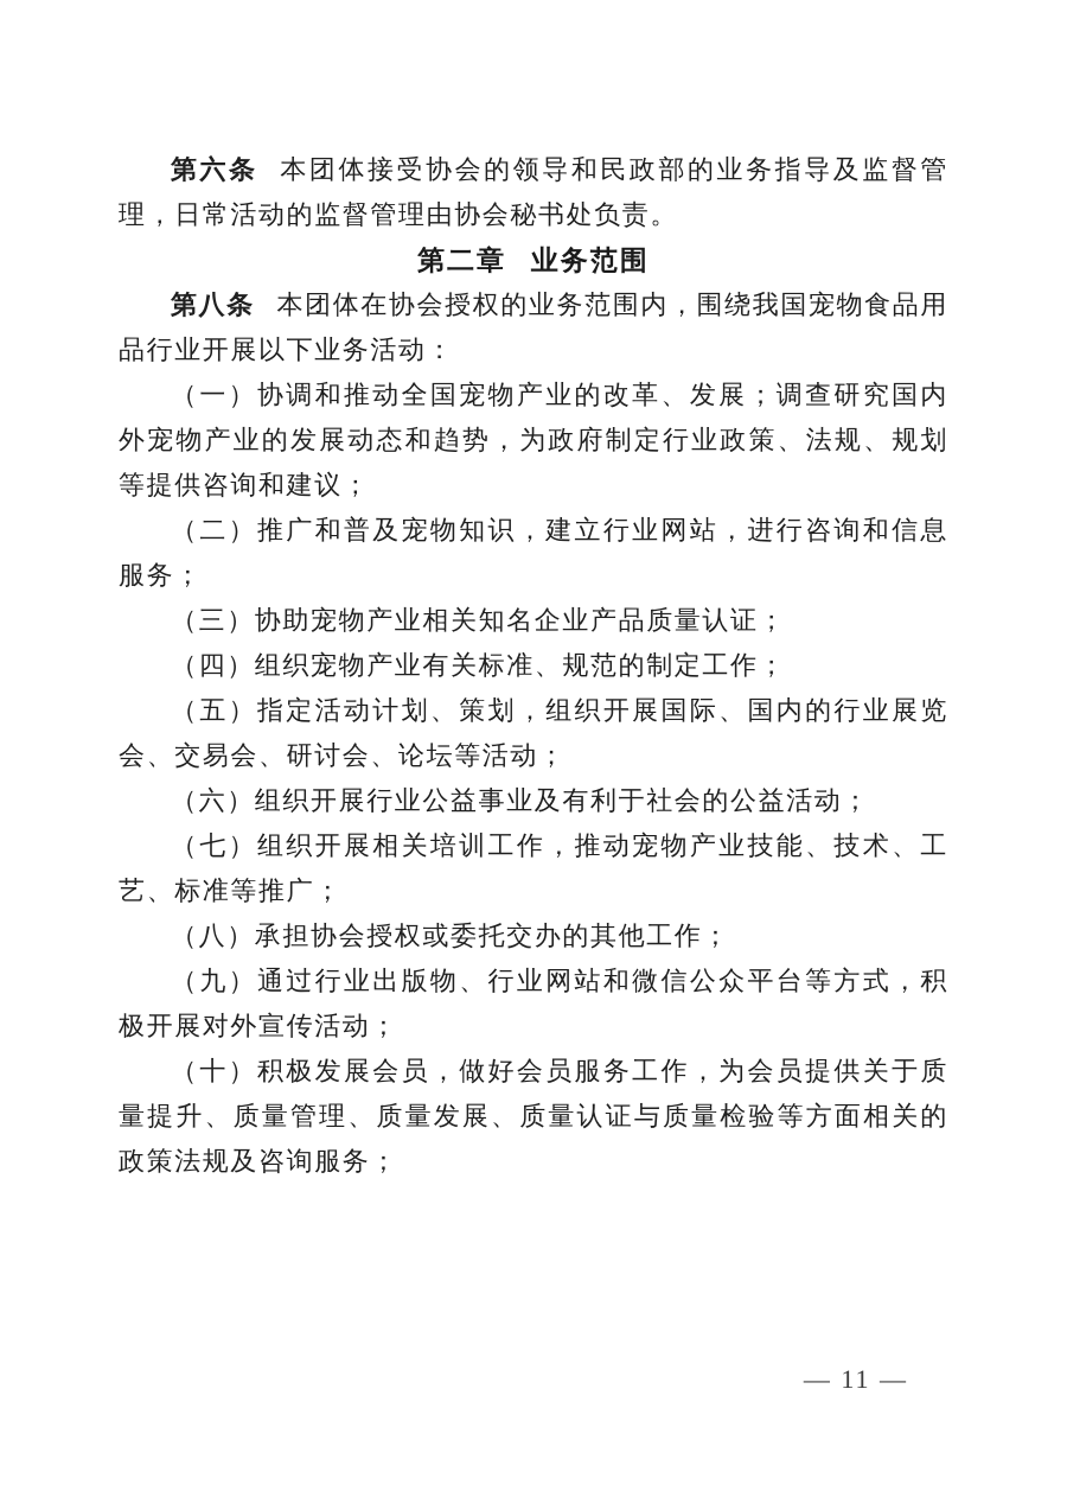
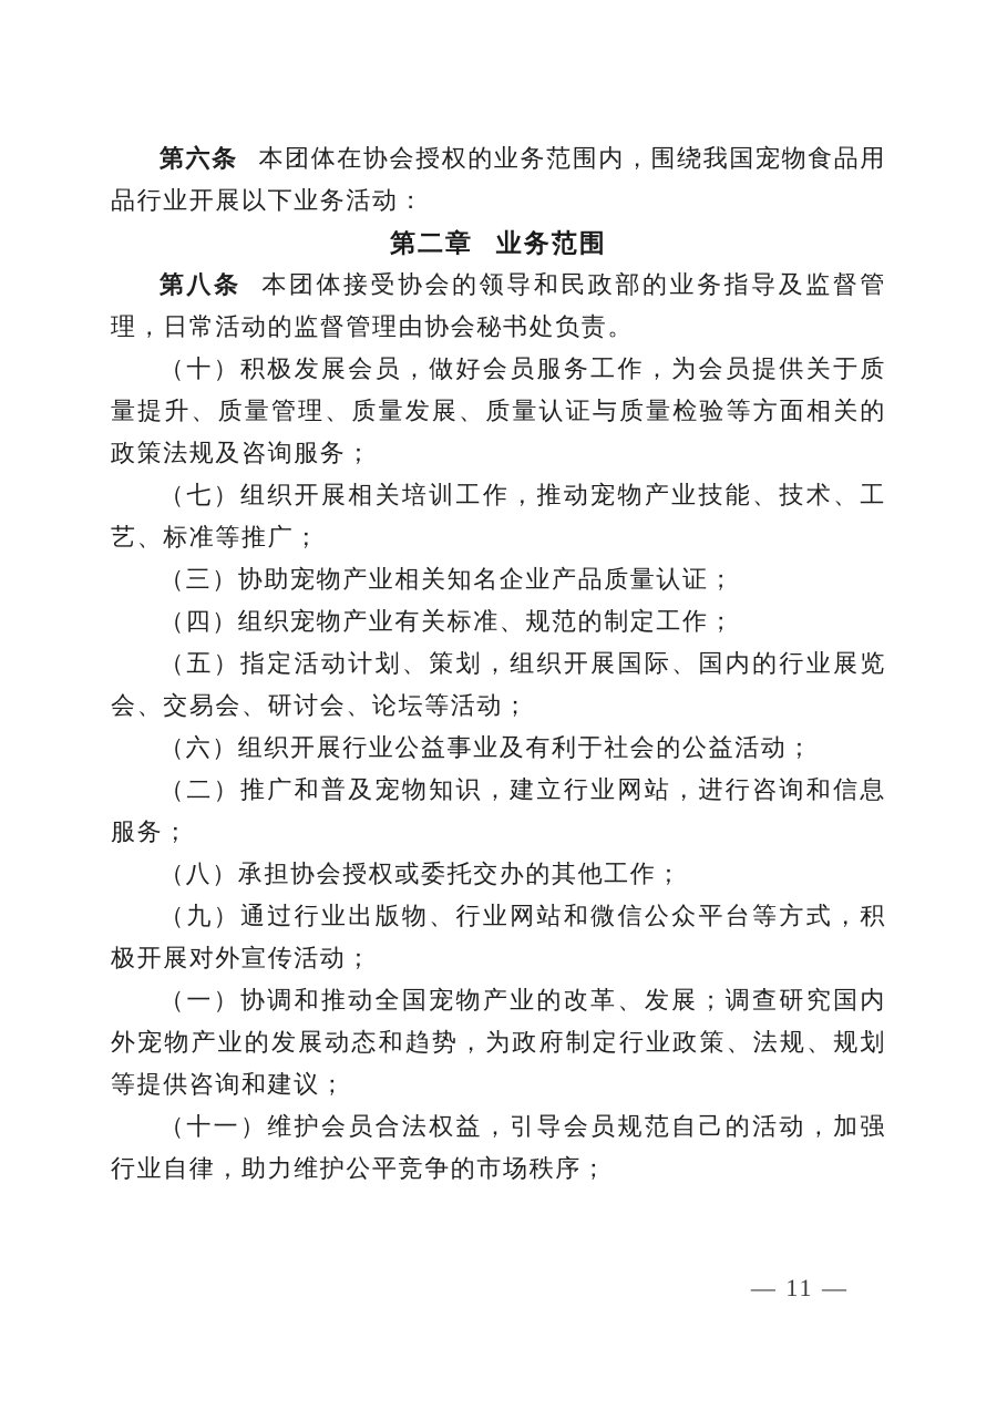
- 第六条 本团体接受协会的领导和民政部的业务指导及监督管理，日常活动的监督管理由协会秘书处负责。
+ 第六条 本团体在协会授权的业务范围内，围绕我国宠物食品用品行业开展以下业务活动：
  第二章 业务范围
- 第八条 本团体在协会授权的业务范围内，围绕我国宠物食品用品行业开展以下业务活动：
+ 第八条 本团体接受协会的领导和民政部的业务指导及监督管理，日常活动的监督管理由协会秘书处负责。
- （一）协调和推动全国宠物产业的改革、发展；调查研究国内外宠物产业的发展动态和趋势，为政府制定行业政策、法规、规划等提供咨询和建议；
+ （十）积极发展会员，做好会员服务工作，为会员提供关于质量提升、质量管理、质量发展、质量认证与质量检验等方面相关的政策法规及咨询服务；
- （二）推广和普及宠物知识，建立行业网站，进行咨询和信息服务；
+ （七）组织开展相关培训工作，推动宠物产业技能、技术、工艺、标准等推广；
  （三）协助宠物产业相关知名企业产品质量认证；
  （四）组织宠物产业有关标准、规范的制定工作；
  （五）指定活动计划、策划，组织开展国际、国内的行业展览会、交易会、研讨会、论坛等活动；
  （六）组织开展行业公益事业及有利于社会的公益活动；
- （七）组织开展相关培训工作，推动宠物产业技能、技术、工艺、标准等推广；
+ （二）推广和普及宠物知识，建立行业网站，进行咨询和信息服务；
  （八）承担协会授权或委托交办的其他工作；
  （九）通过行业出版物、行业网站和微信公众平台等方式，积极开展对外宣传活动；
- （十）积极发展会员，做好会员服务工作，为会员提供关于质量提升、质量管理、质量发展、质量认证与质量检验等方面相关的政策法规及咨询服务；
+ （一）协调和推动全国宠物产业的改革、发展；调查研究国内外宠物产业的发展动态和趋势，为政府制定行业政策、法规、规划等提供咨询和建议；
+ （十一）维护会员合法权益，引导会员规范自己的活动，加强行业自律，助力维护公平竞争的市场秩序；
  — 11 —
